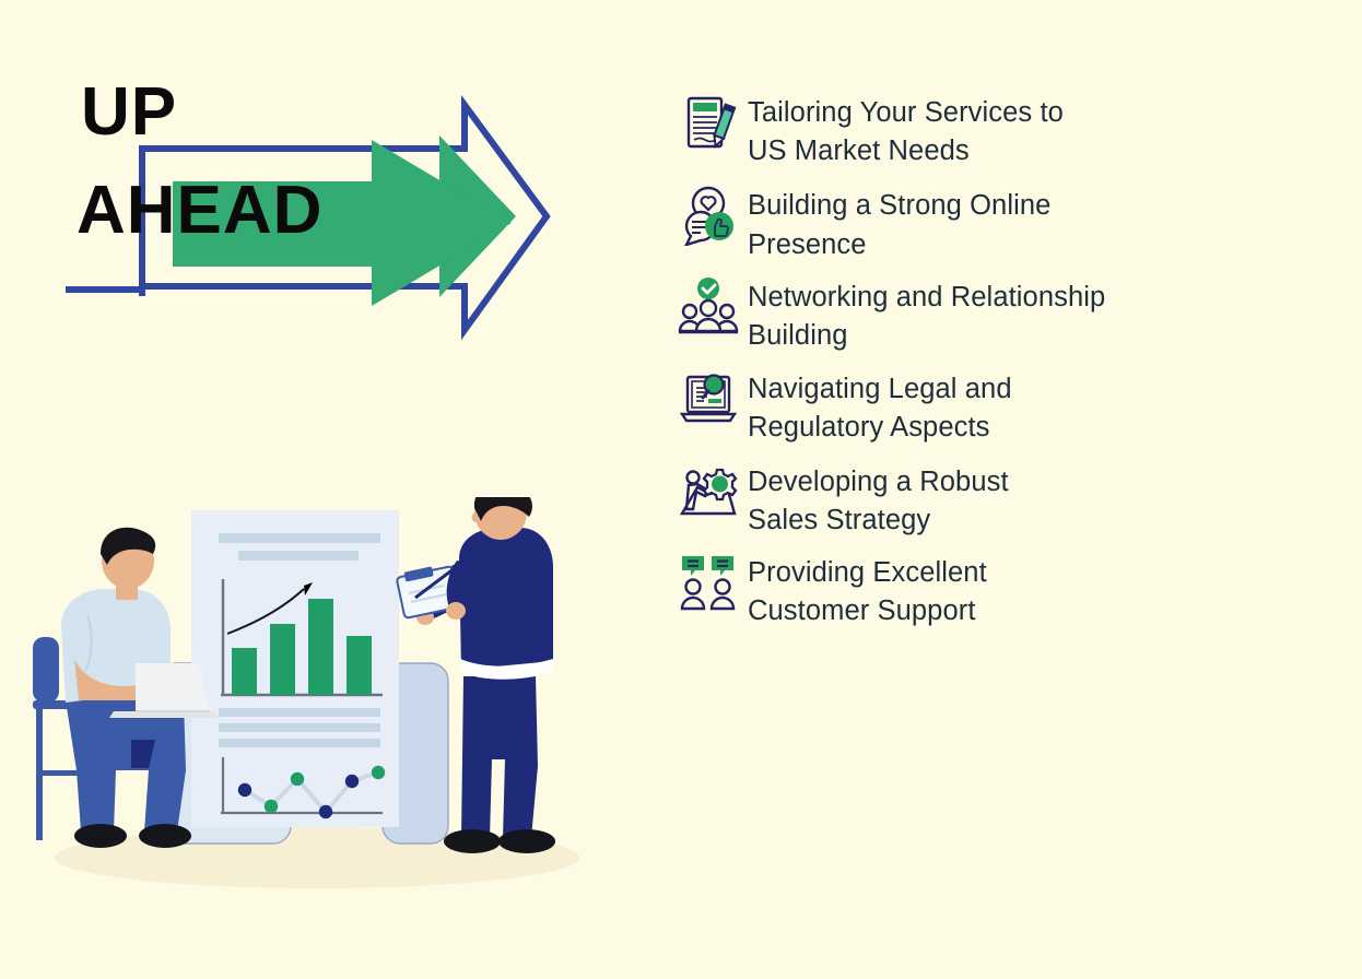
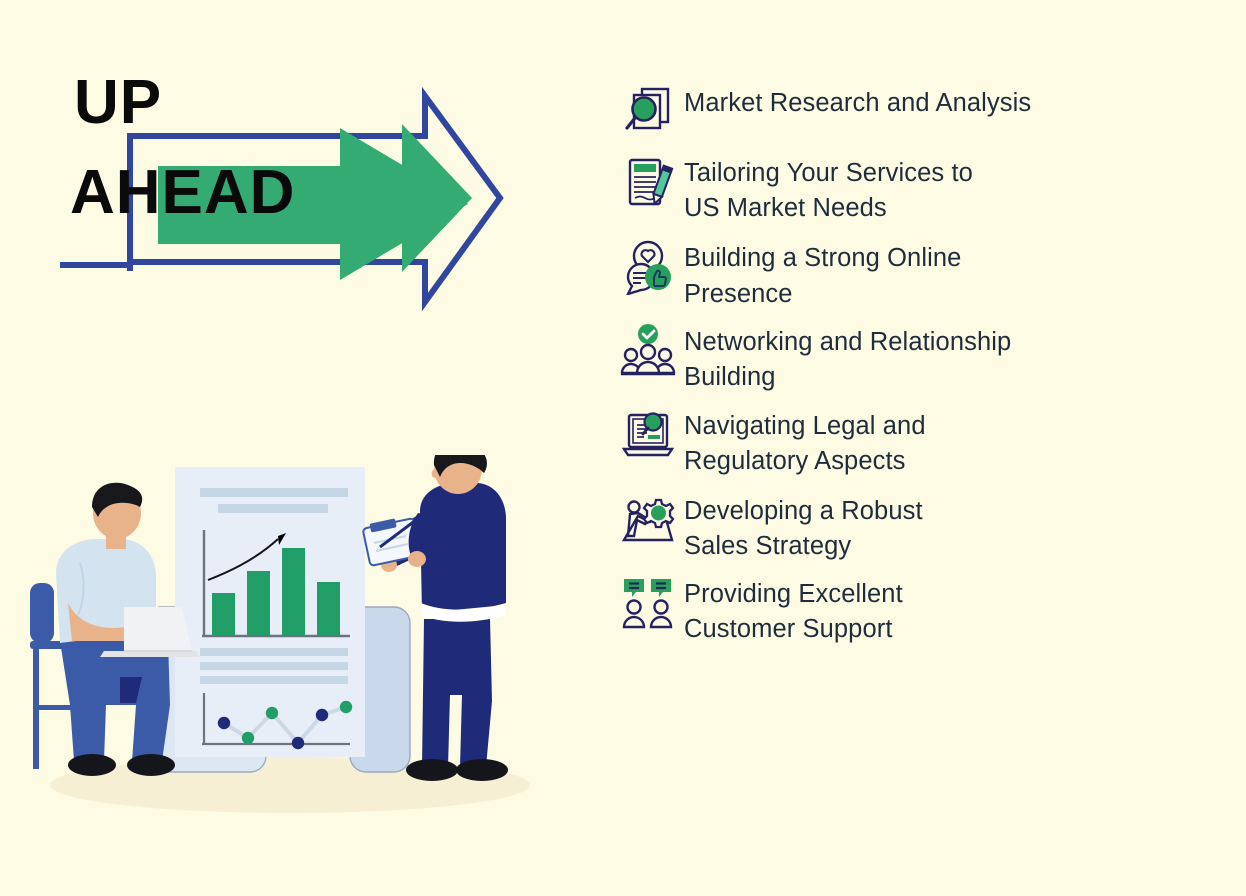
  UP
  AHEAD
+ Market Research and Analysis
  Tailoring Your Services to
  US Market Needs
  Building a Strong Online
  Presence
  Networking and Relationship
  Building
  Navigating Legal and
  Regulatory Aspects
  Developing a Robust
  Sales Strategy
  Providing Excellent
  Customer Support
